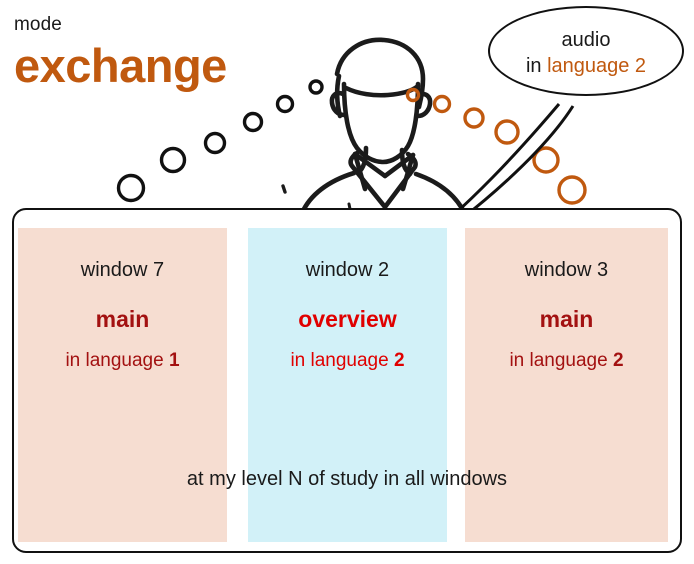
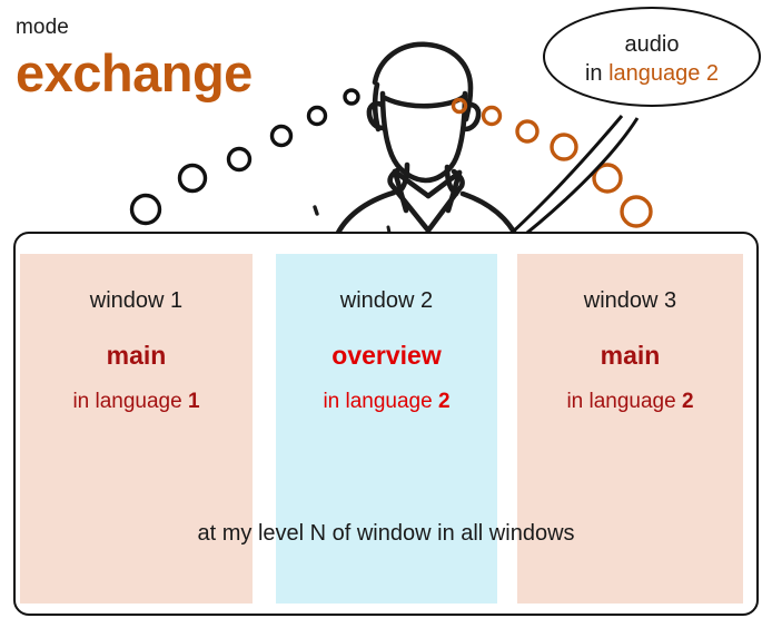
  mode
  exchange
  audio
  in language 2
- window 7
+ window 1
  main
  in language 1
  window 2
  overview
  in language 2
  window 3
  main
  in language 2
- at my level N of study in all windows
+ at my level N of window in all windows
